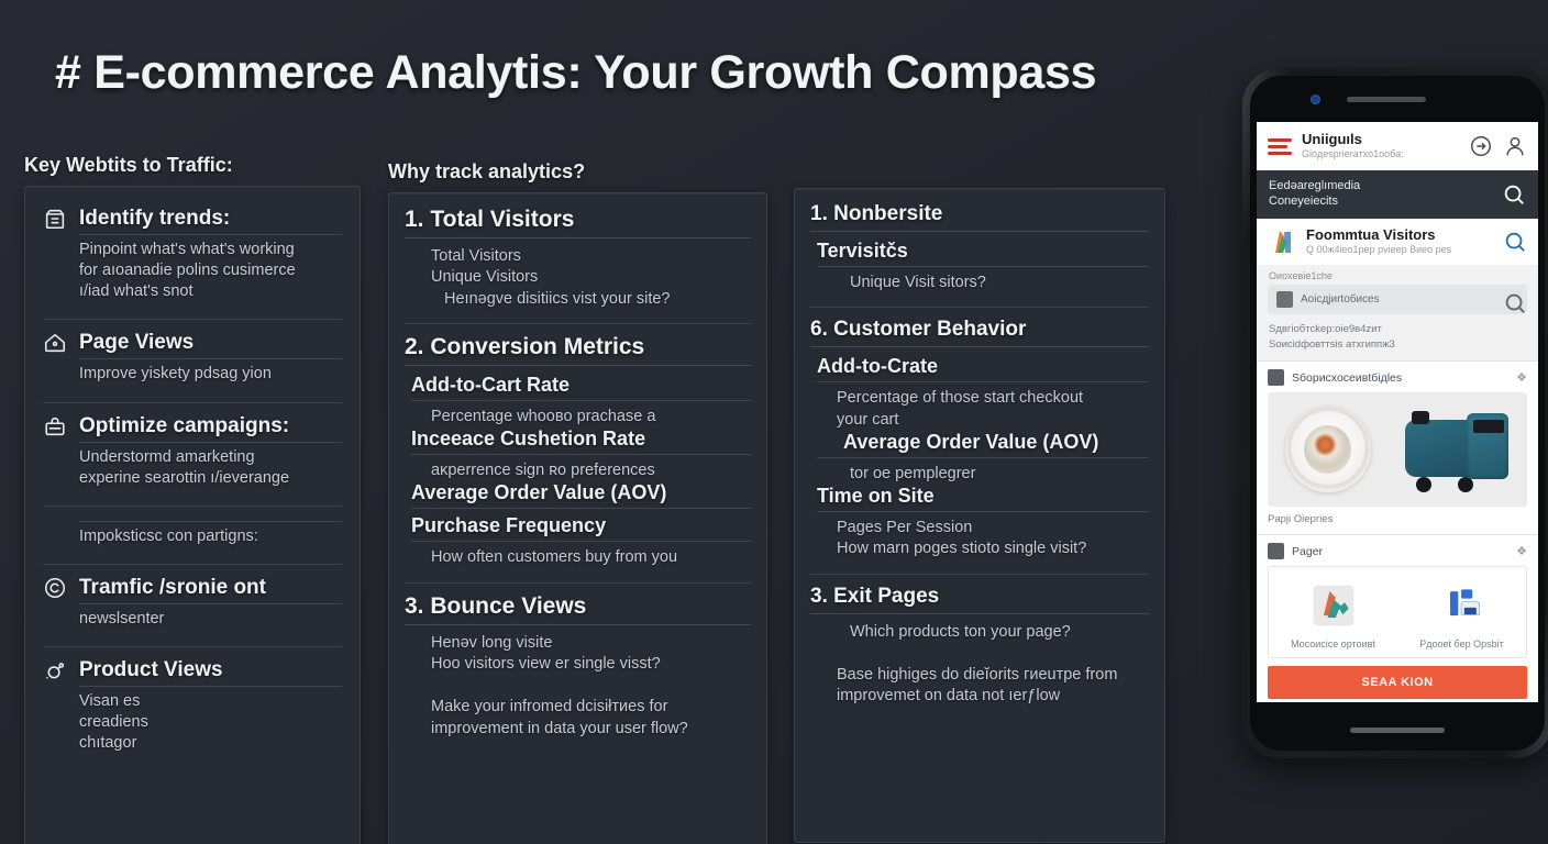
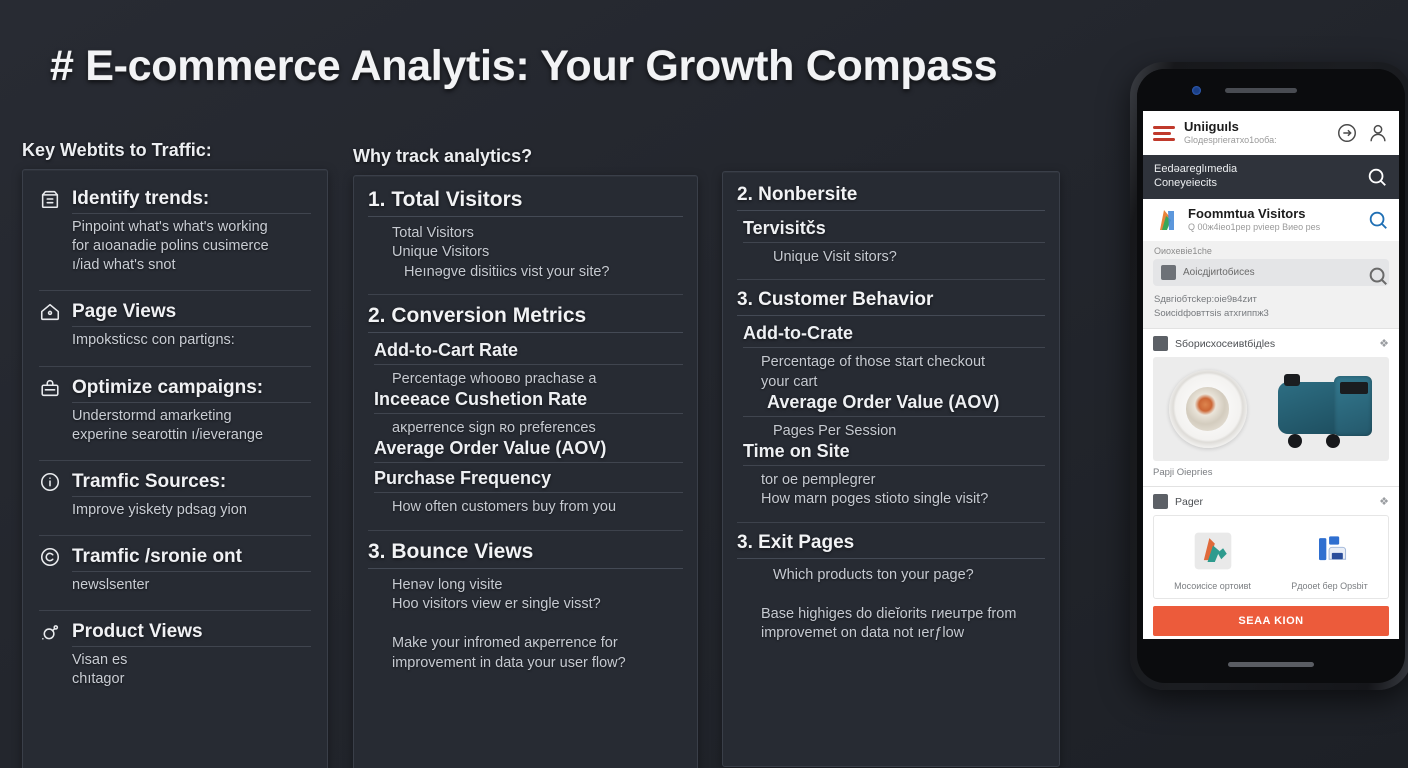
  # E-commerce Analytis: Your Growth Compass
  Key Webtits to Traffic:
  Identify trends:
  Pinpoint what's what's working
  for aıoanadie polins cusimerce
  ı/iad what's snot
  Page Views
- Improve yiskety pdsag yion
+ Impoksticsс con partigns:
  Optimize campaigns:
  Understormd amarketing
  experine searottin ı/iеverange
+ Tramfic Sources:
- Impoksticsс con partigns:
+ Improve yiskety pdsag yion
  Tramfic /ѕronie ont
  newslsenter
  Product Views
  Visan es
- creadiens
  chıtagor
  Why track analytics?
  1. Total Visitors
  Total Visitors
  Unique Visitors
  Heınəgve disitiics vist your site?
  2. Conversion Metrics
  Add-to-Cart Rate
  Percentage whooʙo prachase a
  Inceeace Cushetion Rate
  aκperrence sign ʀo preferences
  Average Order Value (AOV)
  Purchase Frequency
  How often customers buy from you
  3. Bounce Views
  Henəv long visite
  Hoo visitors view er single visst?
- Make your infromed dсisiłтиеs for
+ Make your infromed aκperrence for
  improvement in data your user flow?
- 1. Nonbersite
+ 2. Nonbersite
  Tervisitčs
  Unique Visit sitors?
- 6. Customer Behavior
+ 3. Customer Behavior
  Add-to-Crate
  Percentage of those start checkout
  your cart
  Average Order Value (AOV)
- tor oe pemplegrеr
+ Pages Per Session
  Time on Site
- Pages Per Session
+ tor oe pemplegrеr
  How marn poges stioto single visit?
  3. Exit Pages
  Which products ton your page?
  Base highiges do dieĭorits гиеuтре from
  improvemet on data not ıerƒlow
  Uniiguıls
  Gloдesprіerатхо1ooба:
  Eedəareglımedia
  Conеyеiесits
  Fоommtua Visitors
  Q 00ж4ieo1рeр рviеeр Виеo pes
  Oиоxеʙіе1сhe
  Aоiсдjиrtобиces
  Sдвгiобтсkер:оіе9в4zит
  Sоиcidфовттsis атхгиппж3
  Sбоpиcхосеивtбiдles
  ❖
  Pарji Oіеpгies
  Pager
  ❖
  Mосоисice ортоивt
  Pдоoet бер Oрѕbіт
  SEAA KION
